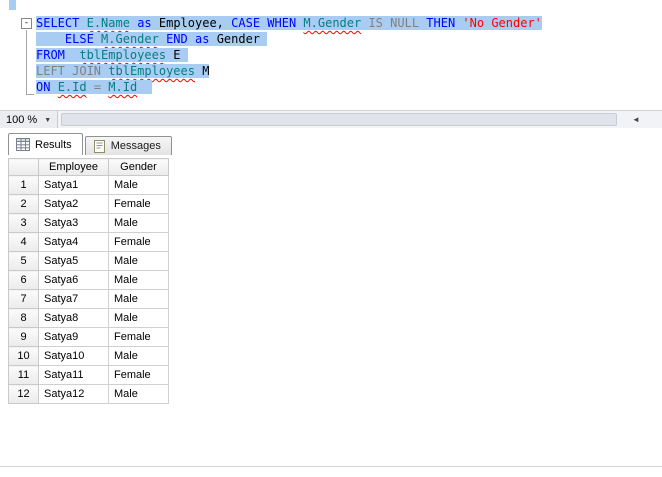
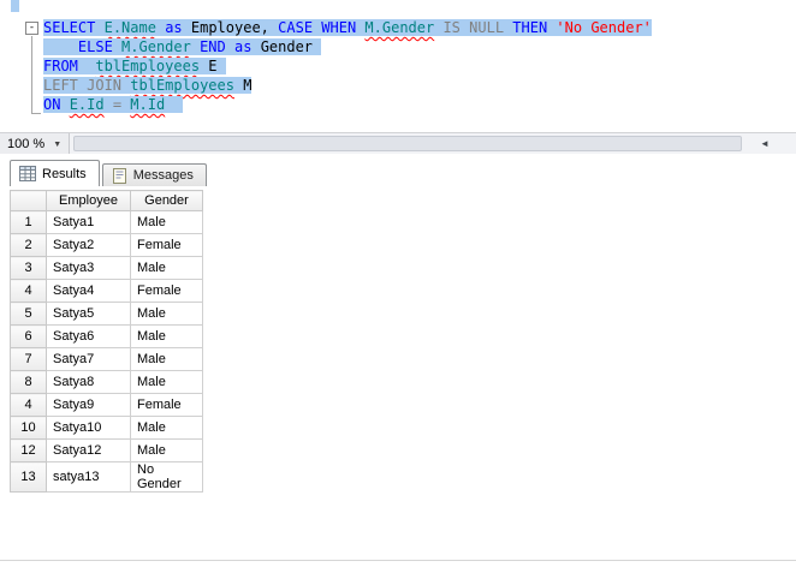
  -
  SELECT E.Name as Employee, CASE WHEN M.Gender IS NULL THEN 'No Gender'
  ELSE M.Gender END as Gender
  FROM tblEmployees E
  LEFT JOIN tblEmployees M
  ON E.Id = M.Id
  100 %
  ◄
  Results
  Messages
  	Employee	Gender
  1	Satya1	Male
  2	Satya2	Female
  3	Satya3	Male
  4	Satya4	Female
  5	Satya5	Male
  6	Satya6	Male
  7	Satya7	Male
  8	Satya8	Male
- 9	Satya9	Female
+ 4	Satya9	Female
  10	Satya10	Male
- 11	Satya11	Female
  12	Satya12	Male
+ 13	satya13	No Gender
